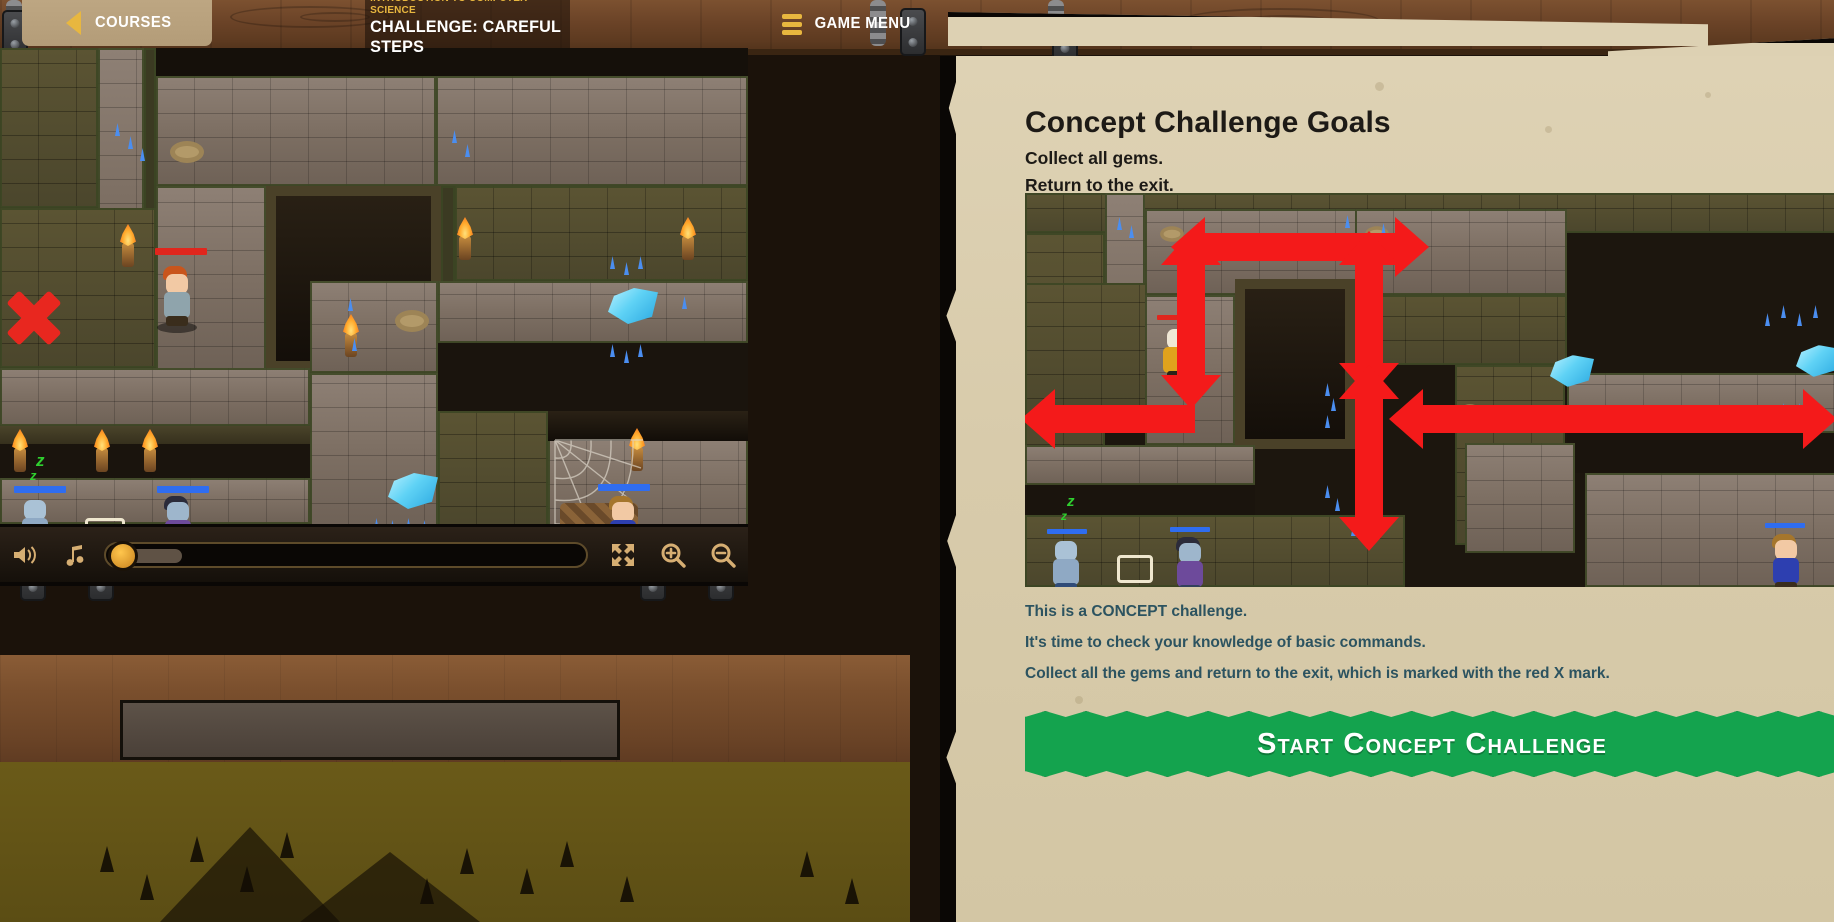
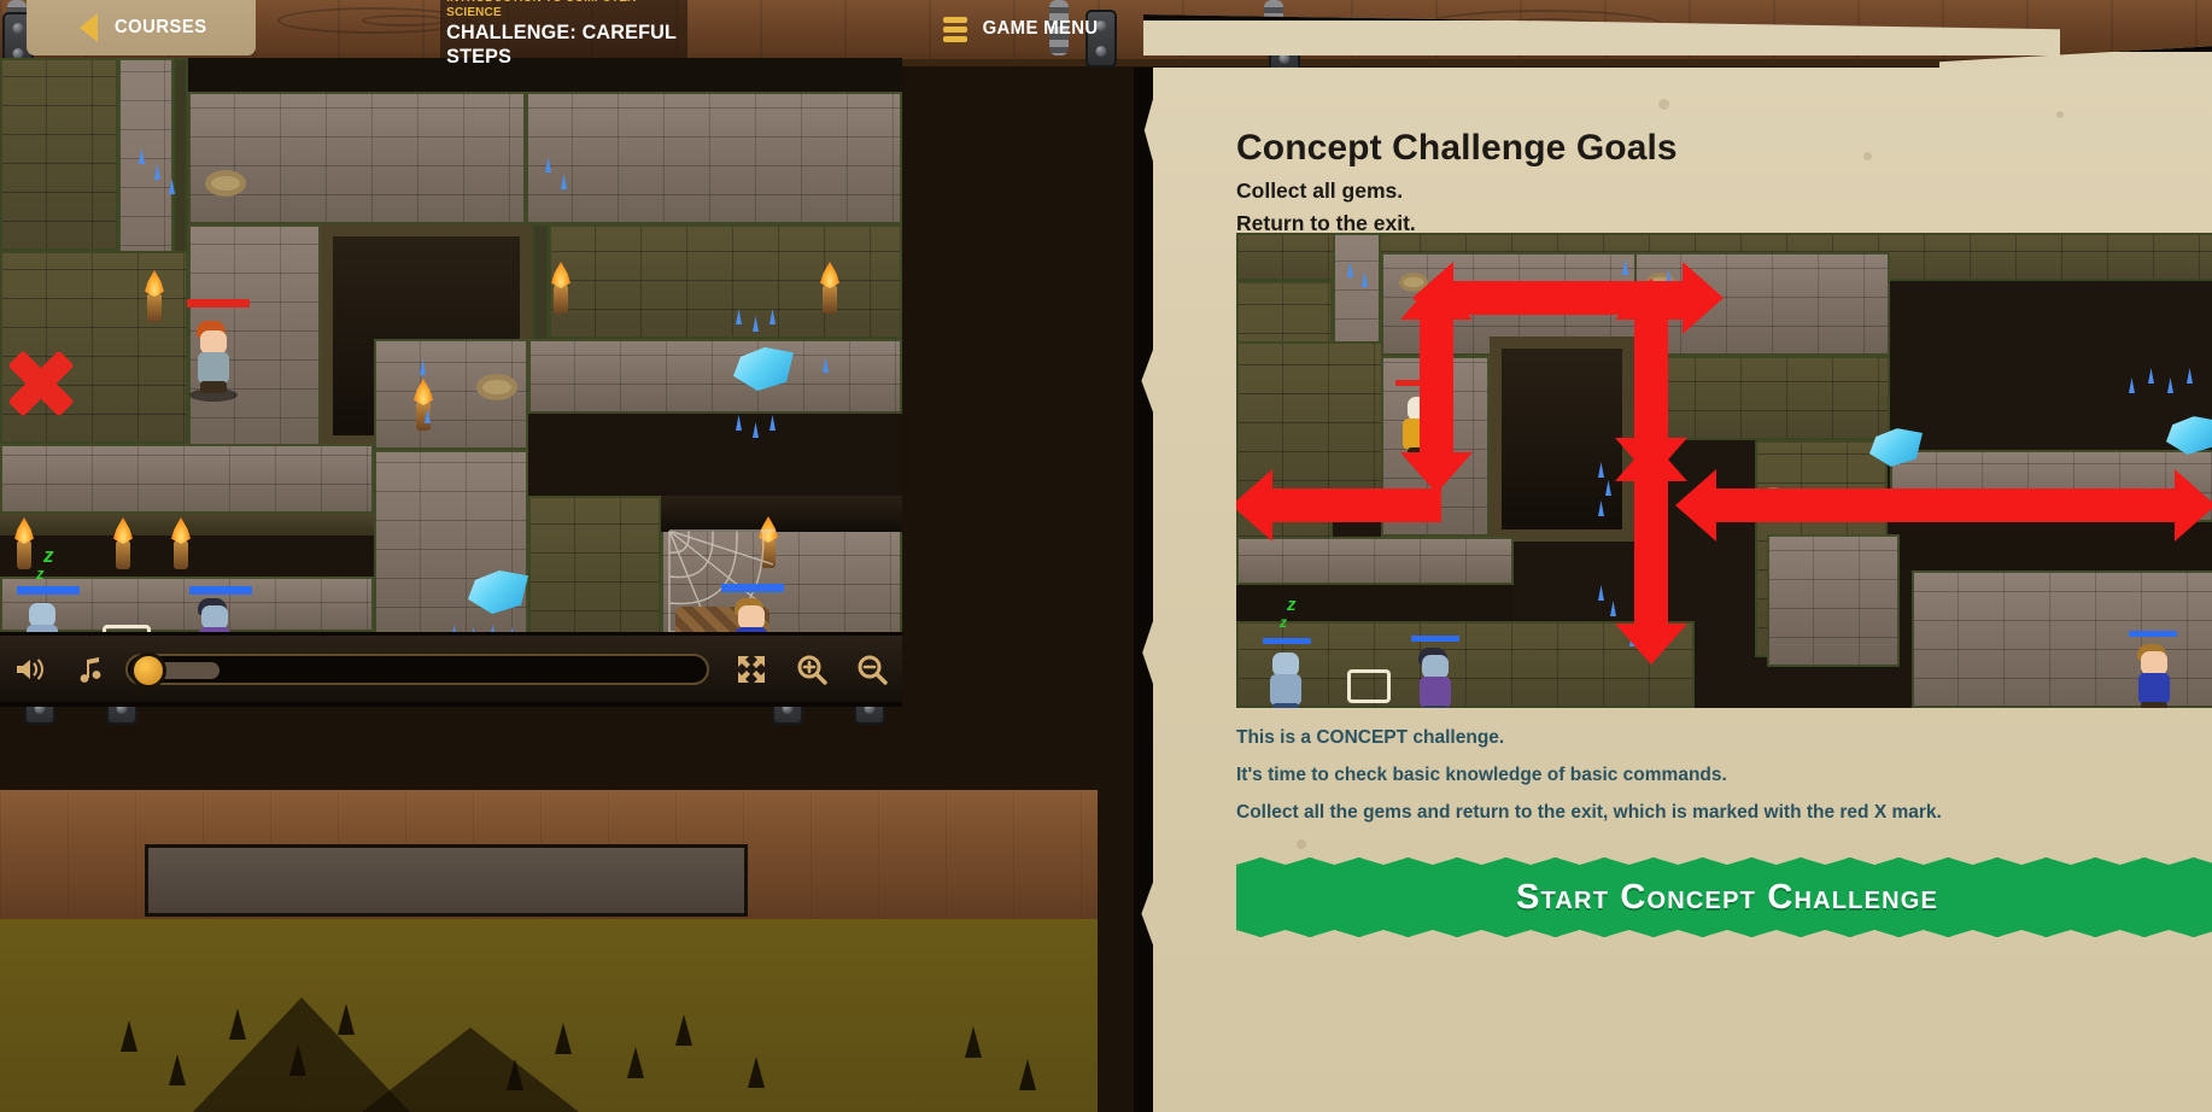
  COURSES
  CHALLENGE: CAREFUL STEPS
  GAME MENU
  z
  z
  Concept Challenge Goals
  Collect all gems.
  Return to the exit.
  z
  z
  This is a CONCEPT challenge.
- It's time to check your knowledge of basic commands.
+ It's time to check basic knowledge of basic commands.
  Collect all the gems and return to the exit, which is marked with the red X mark.
  Start Concept Challenge
